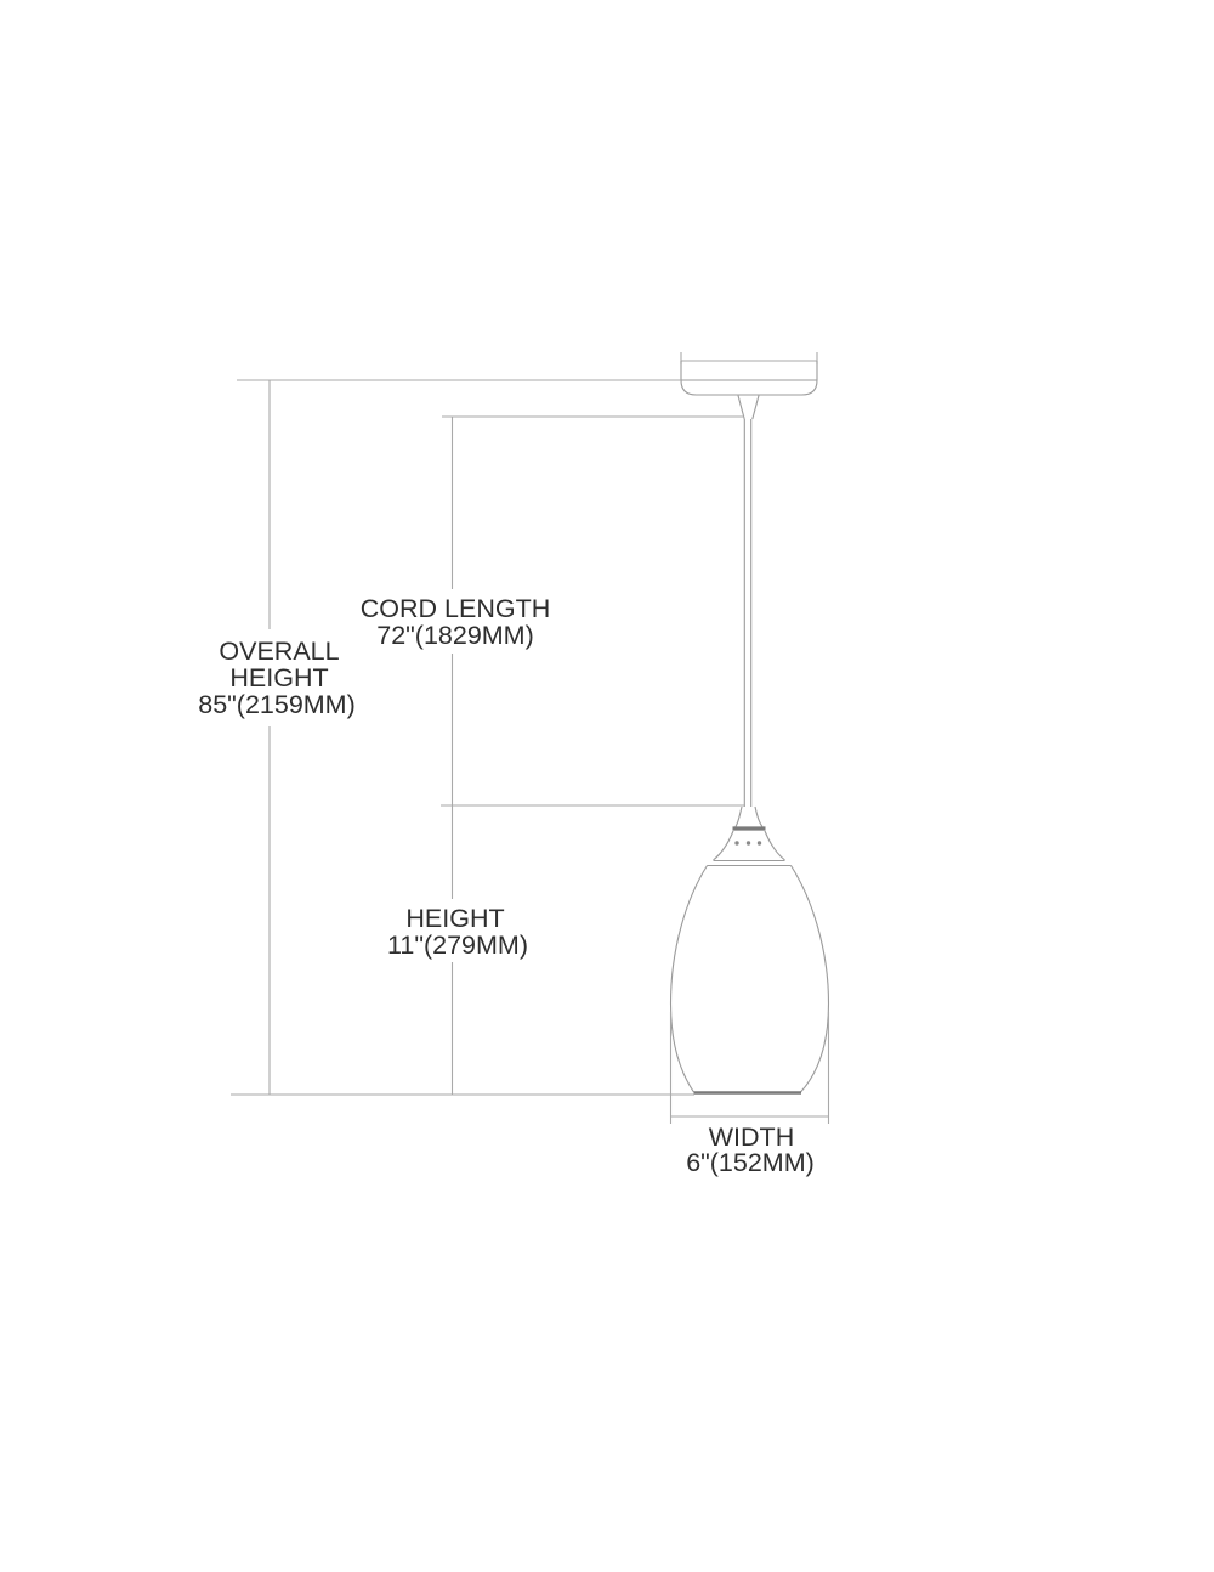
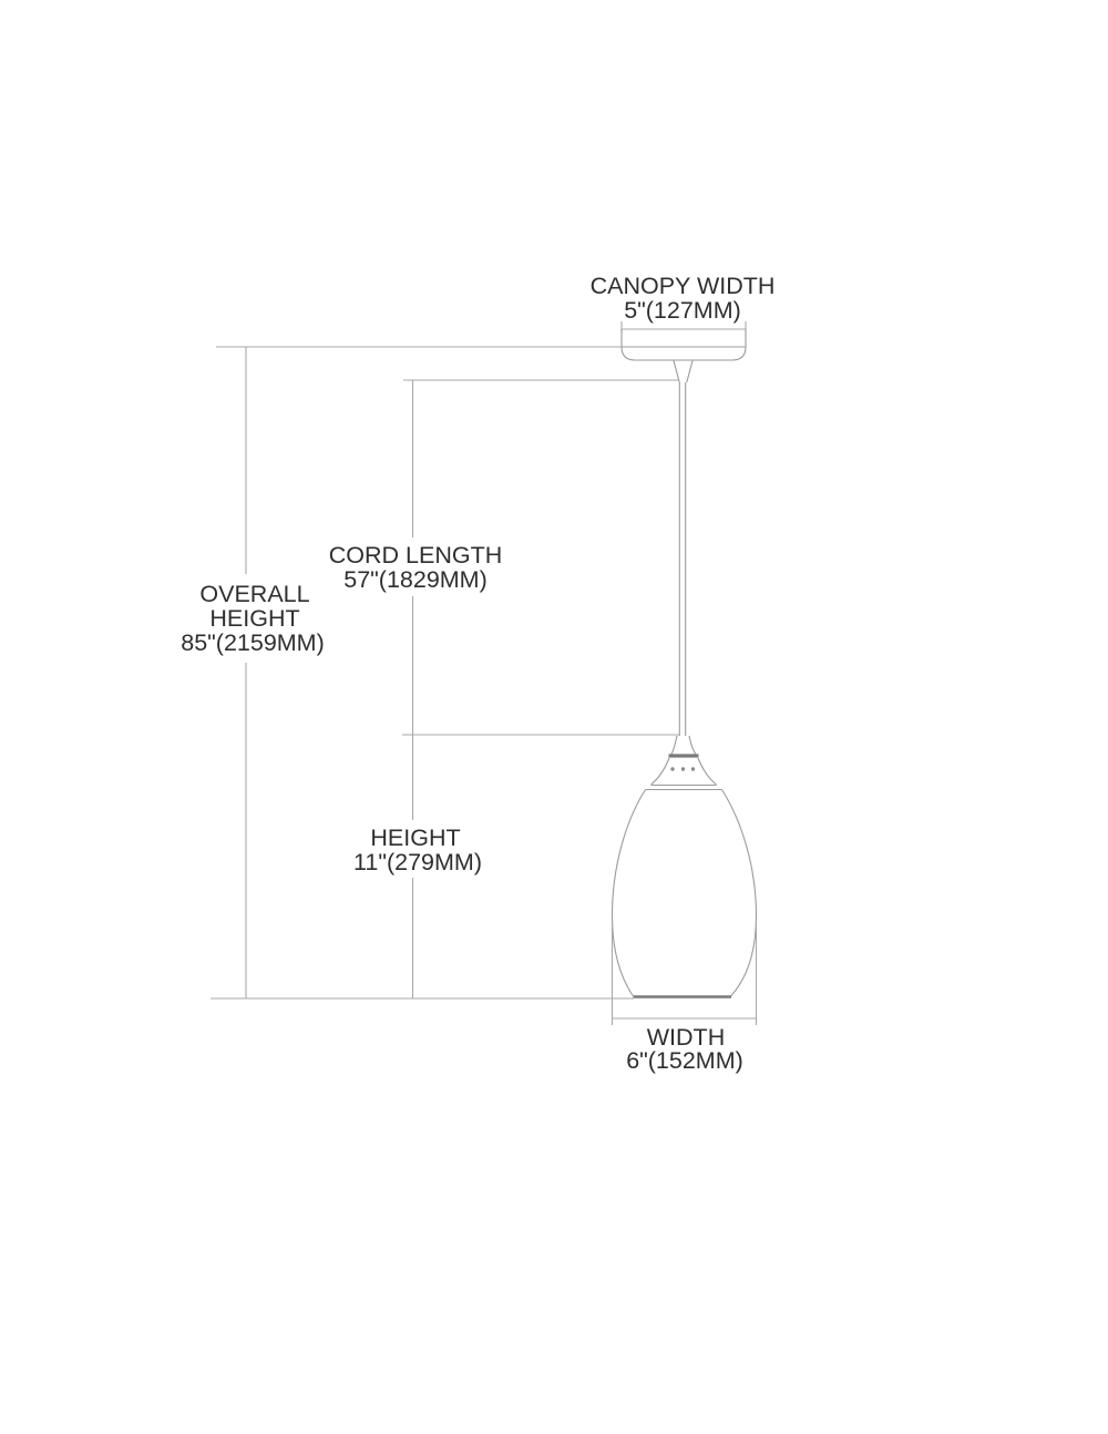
+ CANOPY WIDTH
+ 5"(127MM)
  OVERALL
  HEIGHT
  85"(2159MM)
  CORD LENGTH
- 72"(1829MM)
+ 57"(1829MM)
  HEIGHT
  11"(279MM)
  WIDTH
  6"(152MM)
